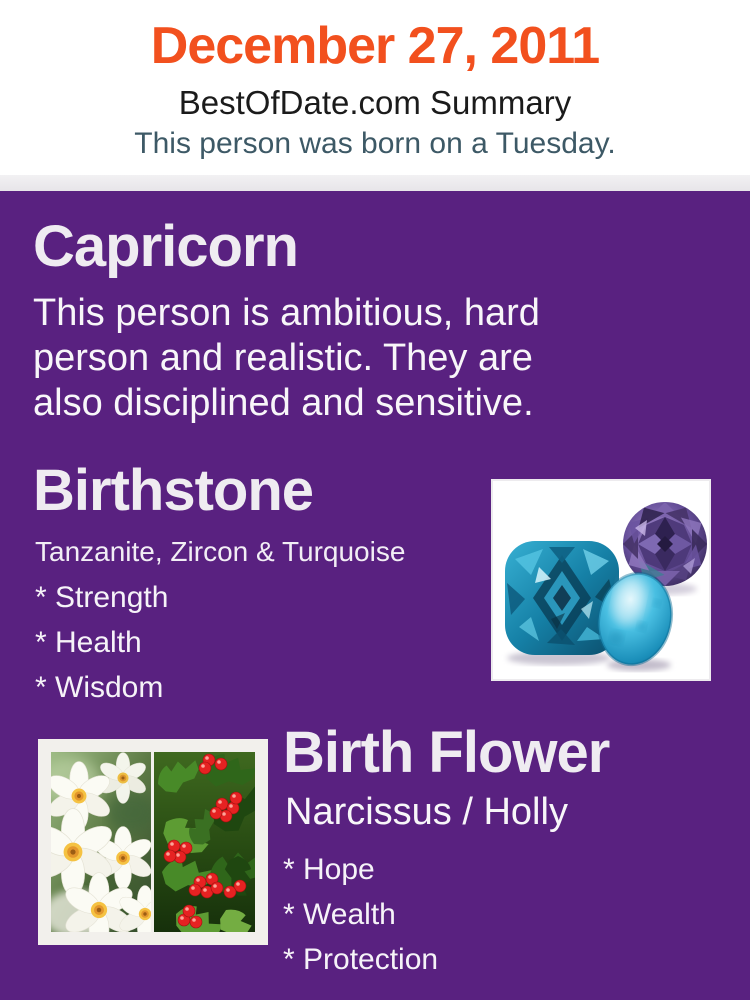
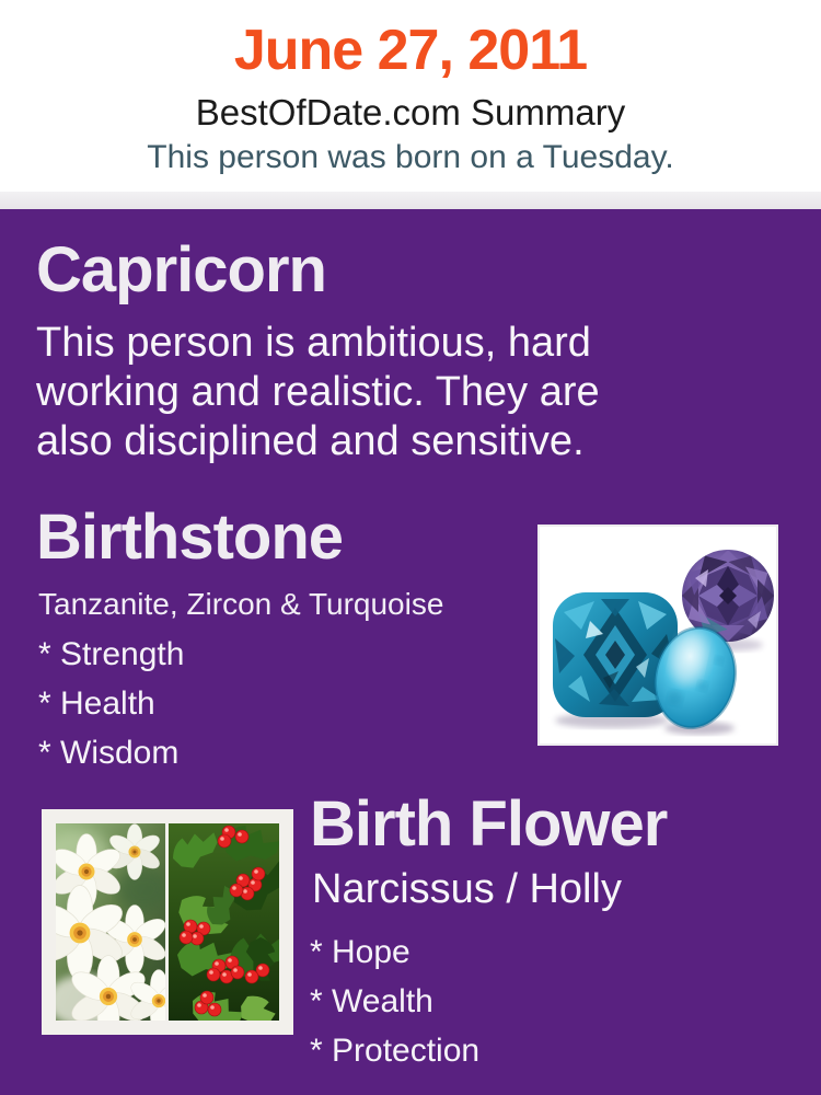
- December 27, 2011
+ June 27, 2011
  BestOfDate.com Summary
  This person was born on a Tuesday.
  Capricorn
  This person is ambitious, hard
- person and realistic. They are
+ working and realistic. They are
  also disciplined and sensitive.
  Birthstone
  Tanzanite, Zircon & Turquoise
  * Strength
  * Health
  * Wisdom
  Birth Flower
  Narcissus / Holly
  * Hope
  * Wealth
  * Protection
